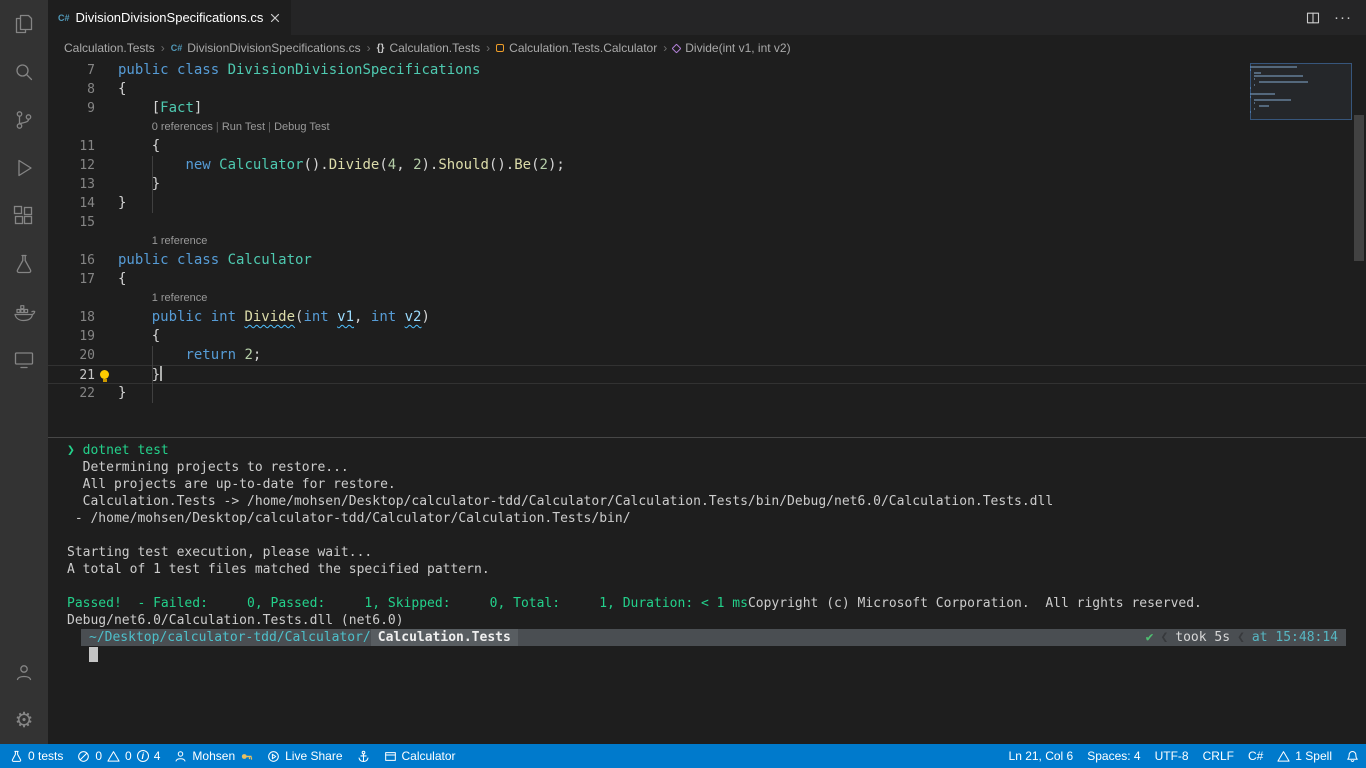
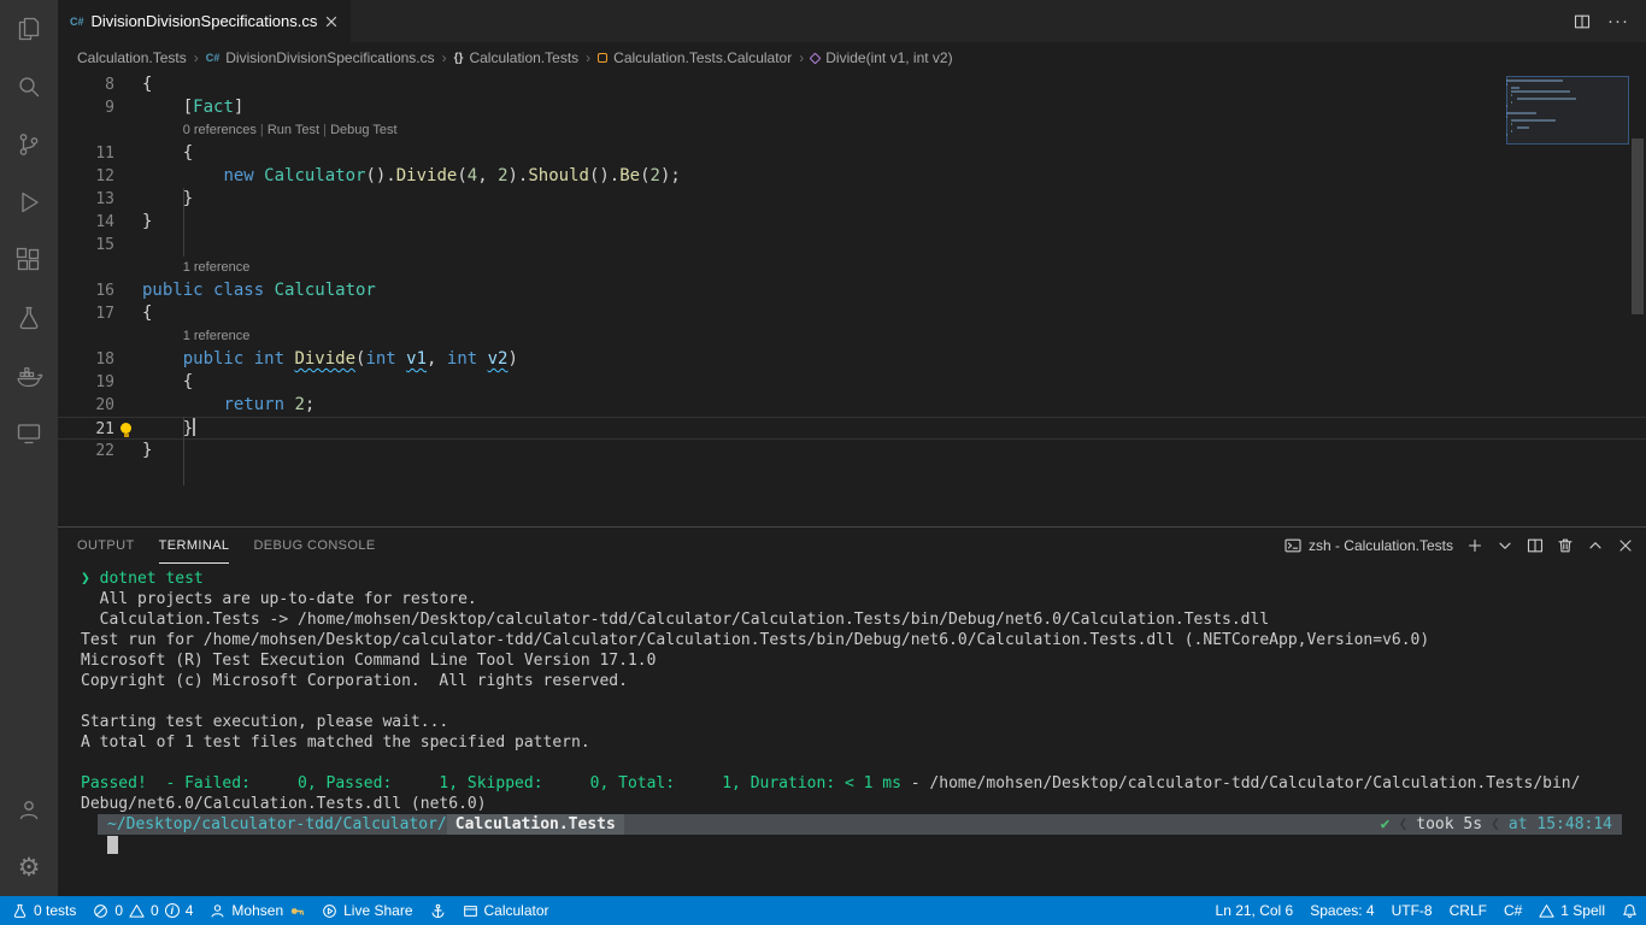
  ⚙
  C#
  DivisionDivisionSpecifications.cs
  ···
  Calculation.Tests
  ›
  C#
  DivisionDivisionSpecifications.cs
  ›
  {}
  Calculation.Tests
  ›
  Calculation.Tests.Calculator
  ›
  Divide(int v1, int v2)
- 7
- public class DivisionDivisionSpecifications
  8
  {
  9
  [Fact]
  0 references | Run Test | Debug Test
  11
  {
  12
  new Calculator().Divide(4, 2).Should().Be(2);
  13
  }
  14
  }
  15
  1 reference
  16
  public class Calculator
  17
  {
  1 reference
  18
  public int Divide(int v1, int v2)
  19
  {
  20
  return 2;
  21
  }
  22
  }
+ OUTPUT
+ TERMINAL
+ DEBUG CONSOLE
+ zsh - Calculation.Tests
  ❯ dotnet test
- Determining projects to restore...
  All projects are up-to-date for restore.
  Calculation.Tests -> /home/mohsen/Desktop/calculator-tdd/Calculator/Calculation.Tests/bin/Debug/net6.0/Calculation.Tests.dll
+ Test run for /home/mohsen/Desktop/calculator-tdd/Calculator/Calculation.Tests/bin/Debug/net6.0/Calculation.Tests.dll (.NETCoreApp,Version=v6.0)
+ Microsoft (R) Test Execution Command Line Tool Version 17.1.0
- - /home/mohsen/Desktop/calculator-tdd/Calculator/Calculation.Tests/bin/
+ Copyright (c) Microsoft Corporation. All rights reserved.
  Starting test execution, please wait...
  A total of 1 test files matched the specified pattern.
- Passed! - Failed: 0, Passed: 1, Skipped: 0, Total: 1, Duration: < 1 msCopyright (c) Microsoft Corporation. All rights reserved.
+ Passed! - Failed: 0, Passed: 1, Skipped: 0, Total: 1, Duration: < 1 ms - /home/mohsen/Desktop/calculator-tdd/Calculator/Calculation.Tests/bin/
  Debug/net6.0/Calculation.Tests.dll (net6.0)
  ~/Desktop/calculator-tdd/Calculator/
  Calculation.Tests
  ✔
  took 5s
  at 15:48:14
  0 tests
  0
  0
  i
  4
  Mohsen
  Live Share
  Calculator
  Ln 21, Col 6
  Spaces: 4
  UTF-8
  CRLF
  C#
  1 Spell
